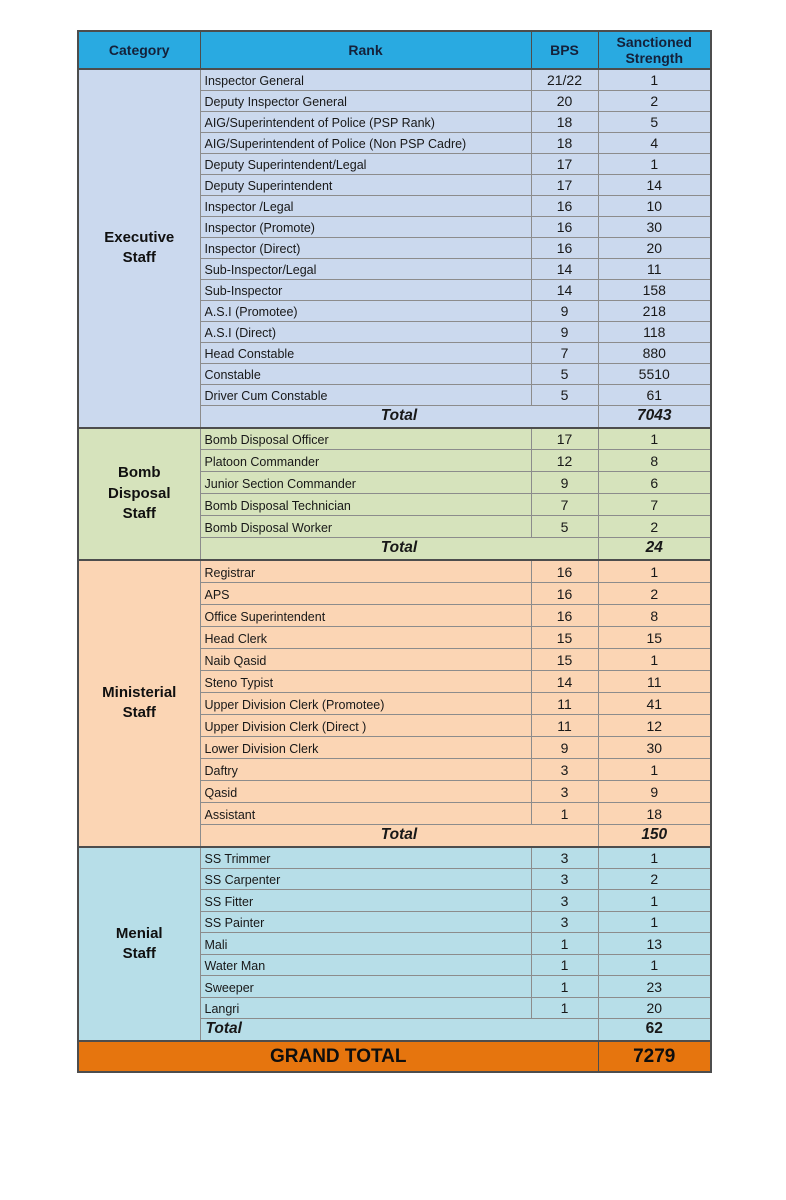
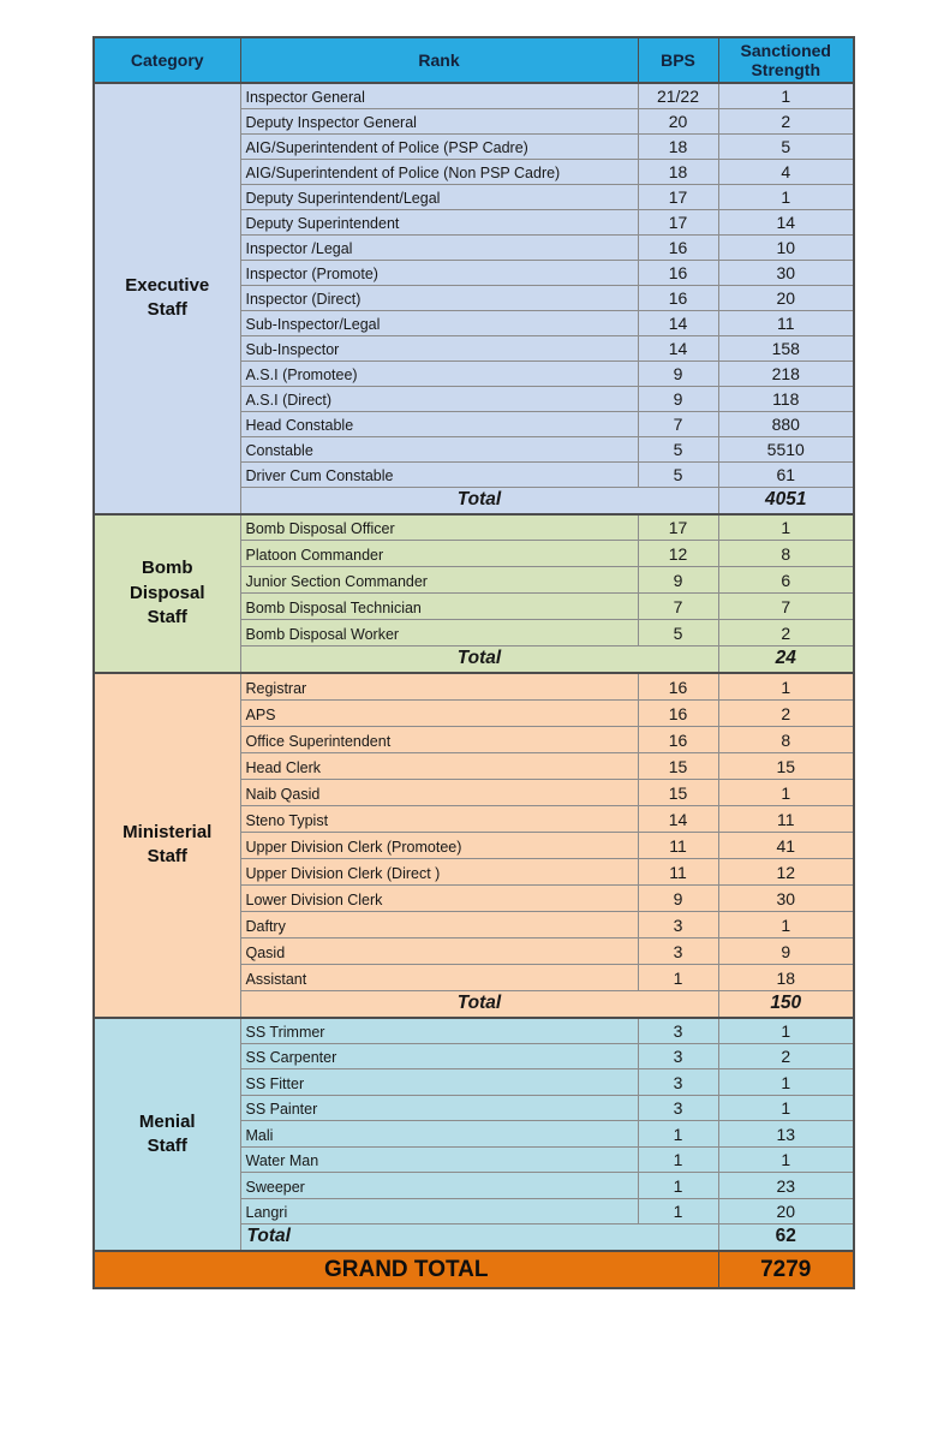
  Category	Rank	BPS	Sanctioned Strength
  ExecutiveStaff	Inspector General	21/22	1
  Deputy Inspector General	20	2
- AIG/Superintendent of Police (PSP Rank)	18	5
+ AIG/Superintendent of Police (PSP Cadre)	18	5
  AIG/Superintendent of Police (Non PSP Cadre)	18	4
  Deputy Superintendent/Legal	17	1
  Deputy Superintendent	17	14
  Inspector /Legal	16	10
  Inspector (Promote)	16	30
  Inspector (Direct)	16	20
  Sub-Inspector/Legal	14	11
  Sub-Inspector	14	158
  A.S.I (Promotee)	9	218
  A.S.I (Direct)	9	118
  Head Constable	7	880
  Constable	5	5510
  Driver Cum Constable	5	61
- Total	7043
+ Total	4051
  BombDisposalStaff	Bomb Disposal Officer	17	1
  Platoon Commander	12	8
  Junior Section Commander	9	6
  Bomb Disposal Technician	7	7
  Bomb Disposal Worker	5	2
  Total	24
  MinisterialStaff	Registrar	16	1
  APS	16	2
  Office Superintendent	16	8
  Head Clerk	15	15
  Naib Qasid	15	1
  Steno Typist	14	11
  Upper Division Clerk (Promotee)	11	41
  Upper Division Clerk (Direct )	11	12
  Lower Division Clerk	9	30
  Daftry	3	1
  Qasid	3	9
  Assistant	1	18
  Total	150
  MenialStaff	SS Trimmer	3	1
  SS Carpenter	3	2
  SS Fitter	3	1
  SS Painter	3	1
  Mali	1	13
  Water Man	1	1
  Sweeper	1	23
  Langri	1	20
  Total	62
  GRAND TOTAL	7279
